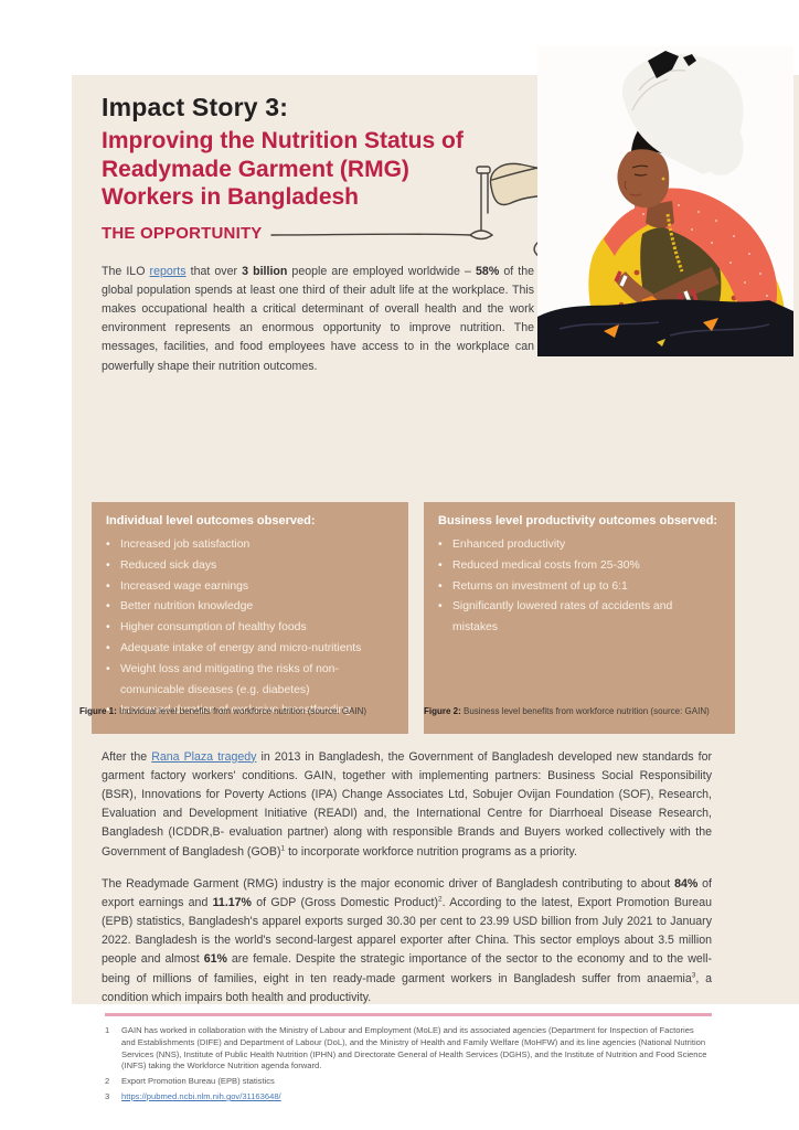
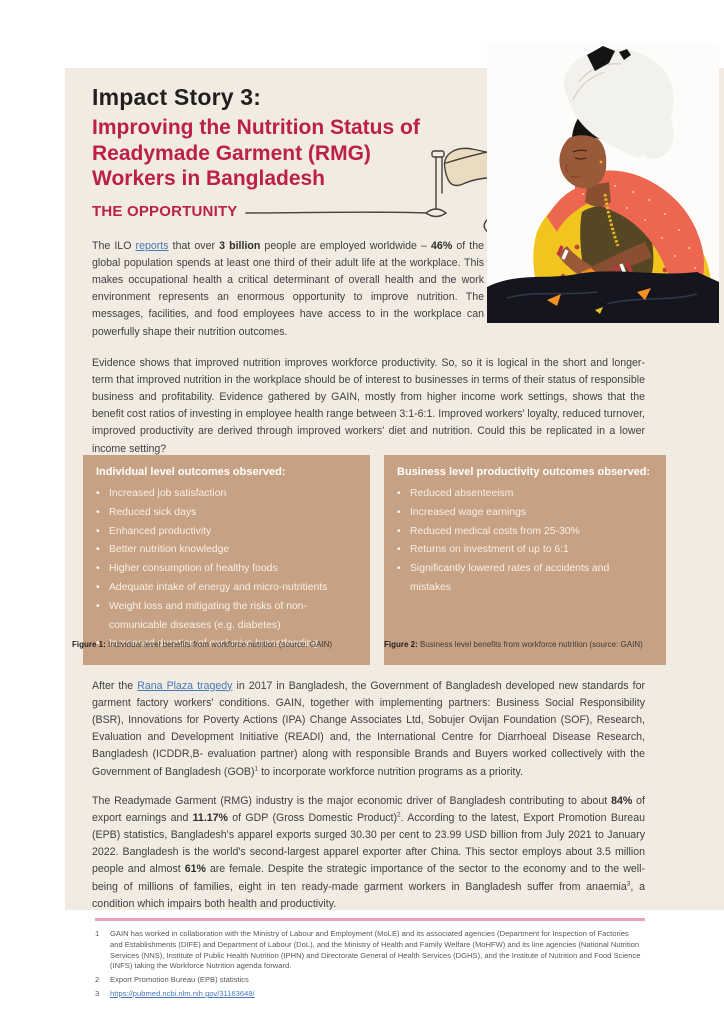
  Impact Story 3:
  Improving the Nutrition Status of
  Readymade Garment (RMG)
  Workers in Bangladesh
  THE OPPORTUNITY
- The ILO reports that over 3 billion people are employed worldwide – 58% of the global population spends at least one third of their adult life at the workplace. This makes occupational health a critical determinant of overall health and the work environment represents an enormous opportunity to improve nutrition. The messages, facilities, and food employees have access to in the workplace can powerfully shape their nutrition outcomes.
+ The ILO reports that over 3 billion people are employed worldwide – 46% of the global population spends at least one third of their adult life at the workplace. This makes occupational health a critical determinant of overall health and the work environment represents an enormous opportunity to improve nutrition. The messages, facilities, and food employees have access to in the workplace can powerfully shape their nutrition outcomes.
+ Evidence shows that improved nutrition improves workforce productivity. So, so it is logical in the short and longer-term that improved nutrition in the workplace should be of interest to businesses in terms of their status of responsible business and profitability. Evidence gathered by GAIN, mostly from higher income work settings, shows that the benefit cost ratios of investing in employee health range between 3:1-6:1. Improved workers' loyalty, reduced turnover, improved productivity are derived through improved workers' diet and nutrition. Could this be replicated in a lower income setting?
  Individual level outcomes observed:
  Increased job satisfaction
  Reduced sick days
- Increased wage earnings
+ Enhanced productivity
  Better nutrition knowledge
  Higher consumption of healthy foods
  Adequate intake of energy and micro-nutritients
  Weight loss and mitigating the risks of non-comunicable diseases (e.g. diabetes)
  Increased duration of exclusive breastfeeding
  Business level productivity outcomes observed:
+ Reduced absenteeism
- Enhanced productivity
+ Increased wage earnings
  Reduced medical costs from 25-30%
  Returns on investment of up to 6:1
  Significantly lowered rates of accidents and mistakes
  Figure 1: Individual level benefits from workforce nutrition (source: GAIN)
  Figure 2: Business level benefits from workforce nutrition (source: GAIN)
- After the Rana Plaza tragedy in 2013 in Bangladesh, the Government of Bangladesh developed new standards for garment factory workers' conditions. GAIN, together with implementing partners: Business Social Responsibility (BSR), Innovations for Poverty Actions (IPA) Change Associates Ltd, Sobujer Ovijan Foundation (SOF), Research, Evaluation and Development Initiative (READI) and, the International Centre for Diarrhoeal Disease Research, Bangladesh (ICDDR,B- evaluation partner) along with responsible Brands and Buyers worked collectively with the Government of Bangladesh (GOB) to incorporate workforce nutrition programs as a priority.
+ After the Rana Plaza tragedy in 2017 in Bangladesh, the Government of Bangladesh developed new standards for garment factory workers' conditions. GAIN, together with implementing partners: Business Social Responsibility (BSR), Innovations for Poverty Actions (IPA) Change Associates Ltd, Sobujer Ovijan Foundation (SOF), Research, Evaluation and Development Initiative (READI) and, the International Centre for Diarrhoeal Disease Research, Bangladesh (ICDDR,B- evaluation partner) along with responsible Brands and Buyers worked collectively with the Government of Bangladesh (GOB) to incorporate workforce nutrition programs as a priority.
  The Readymade Garment (RMG) industry is the major economic driver of Bangladesh contributing to about 84% of export earnings and 11.17% of GDP (Gross Domestic Product) . According to the latest, Export Promotion Bureau (EPB) statistics, Bangladesh's apparel exports surged 30.30 per cent to 23.99 USD billion from July 2021 to January 2022. Bangladesh is the world's second-largest apparel exporter after China. This sector employs about 3.5 million people and almost 61% are female. Despite the strategic importance of the sector to the economy and to the well-being of millions of families, eight in ten ready-made garment workers in Bangladesh suffer from anaemia , a condition which impairs both health and productivity.
  1
  GAIN has worked in collaboration with the Ministry of Labour and Employment (MoLE) and its associated agencies (Department for Inspection of Factories and Establishments (DIFE) and Department of Labour (DoL), and the Ministry of Health and Family Welfare (MoHFW) and its line agencies (National Nutrition Services (NNS), Institute of Public Health Nutrition (IPHN) and Directorate General of Health Services (DGHS), and the Institute of Nutrition and Food Science (INFS) taking the Workforce Nutrition agenda forward.
  2
  Export Promotion Bureau (EPB) statistics
  3
  https://pubmed.ncbi.nlm.nih.gov/31163648/
